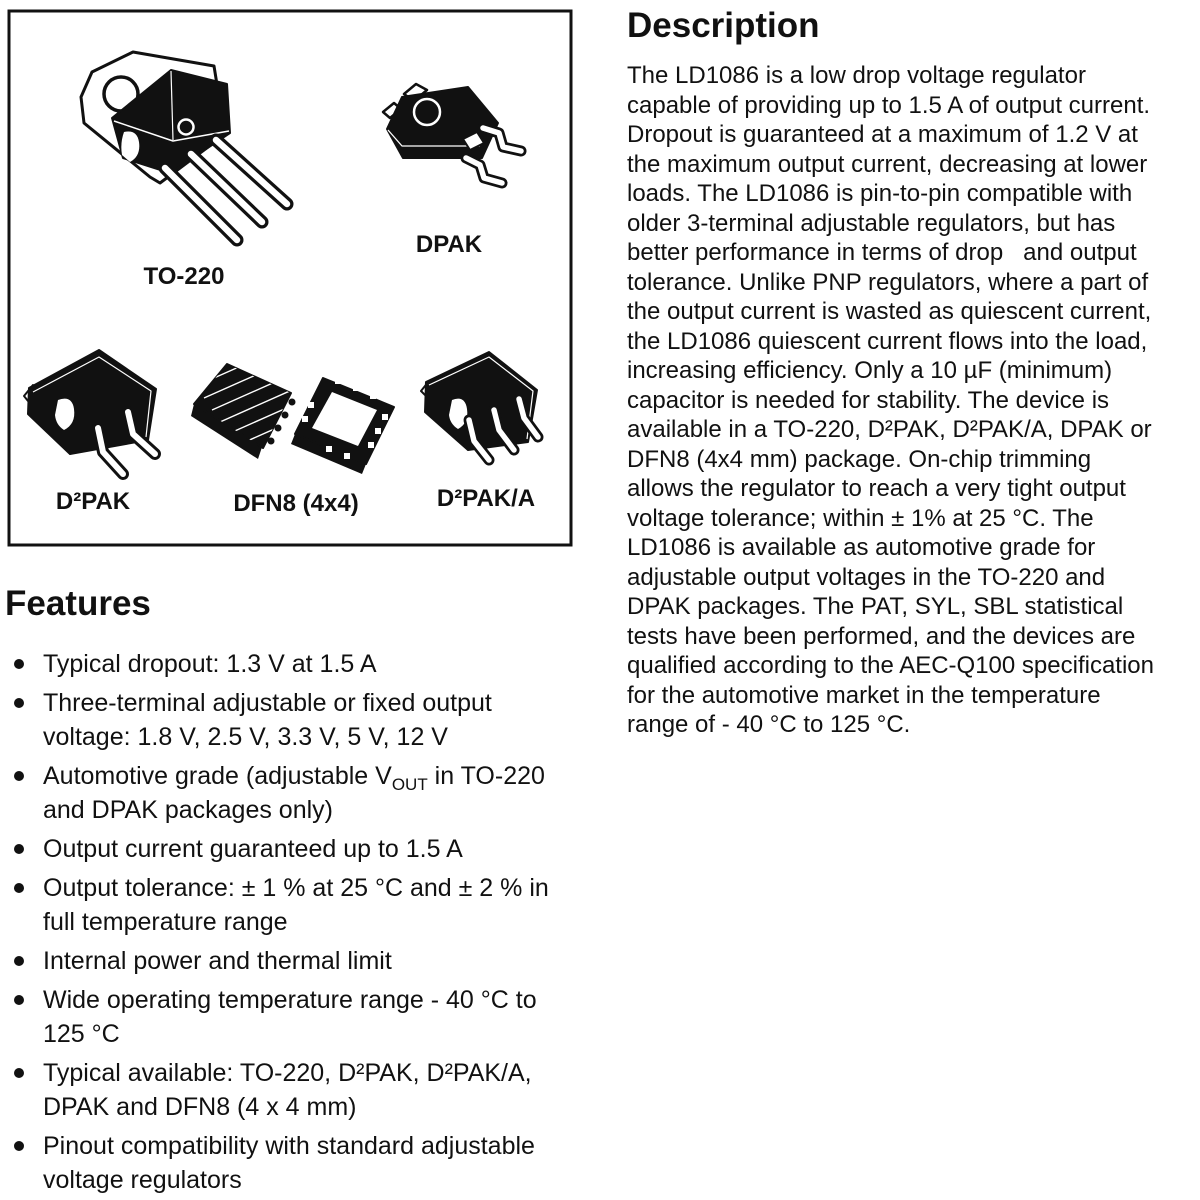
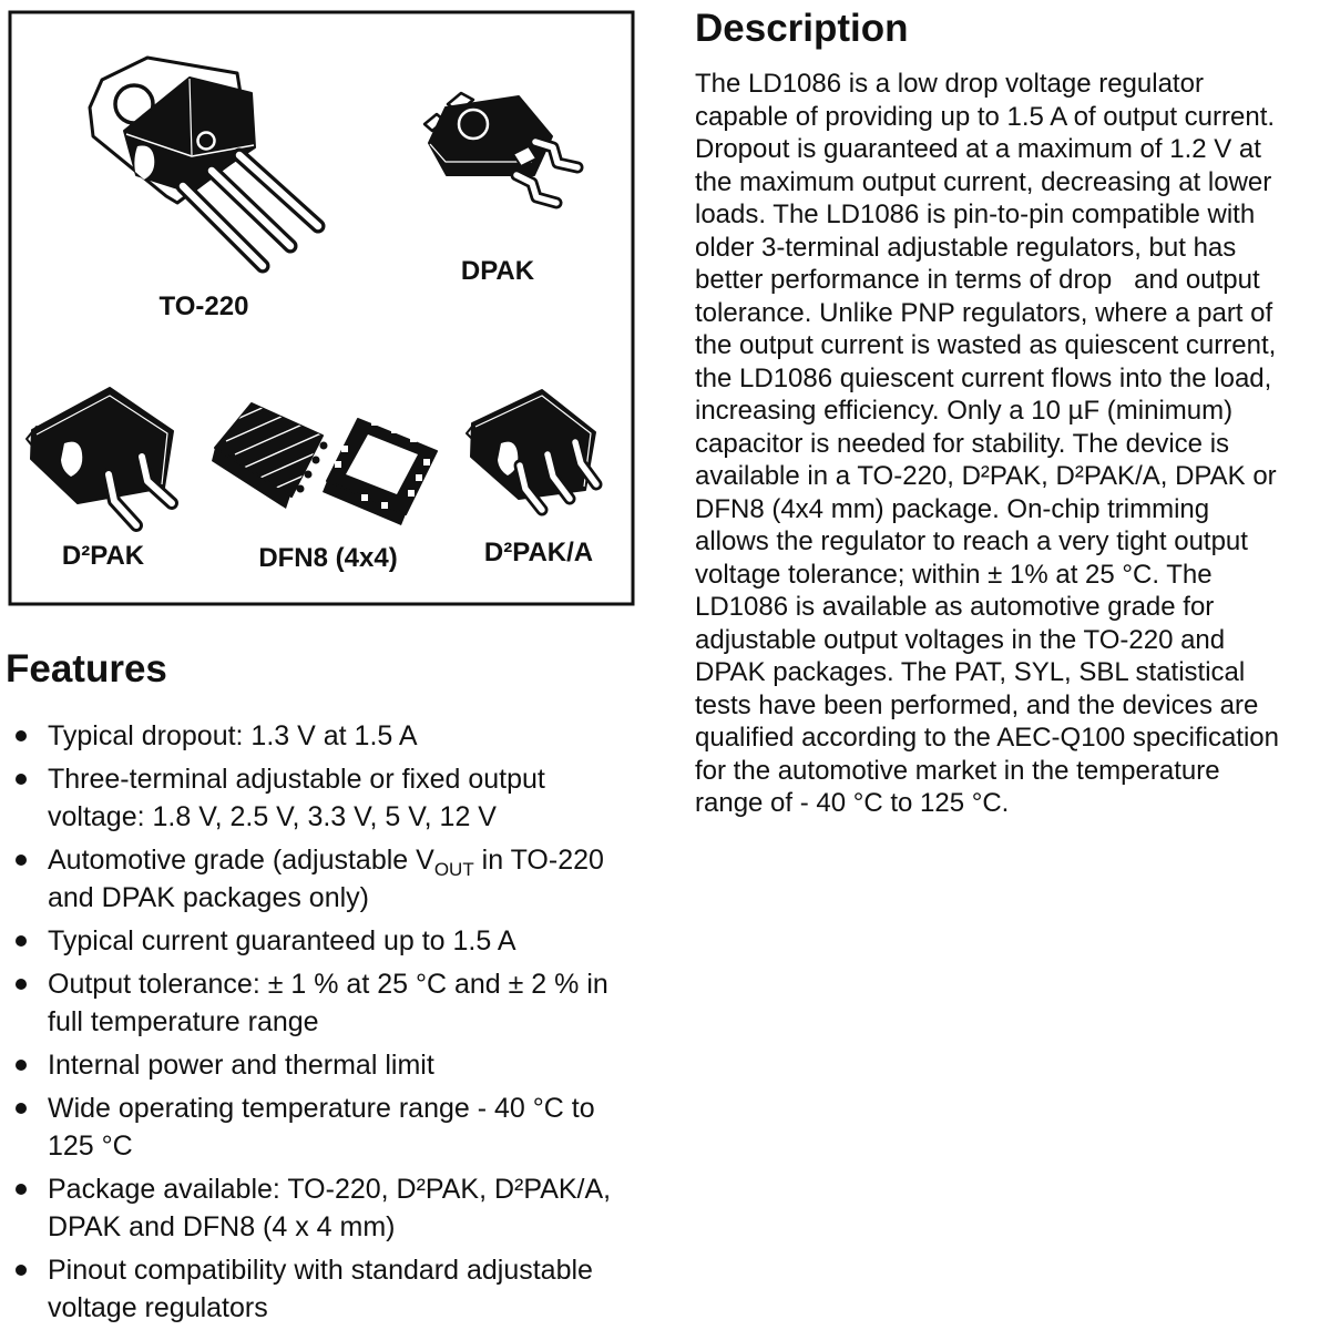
  TO-220
  DPAK
  D²PAK
  DFN8 (4x4)
  D²PAK/A
  Features
  Typical dropout: 1.3 V at 1.5 A
  Three-terminal adjustable or fixed output voltage: 1.8 V, 2.5 V, 3.3 V, 5 V, 12 V
  Automotive grade (adjustable VOUT in TO-220 and DPAK packages only)
- Output current guaranteed up to 1.5 A
+ Typical current guaranteed up to 1.5 A
  Output tolerance: ± 1 % at 25 °C and ± 2 % in full temperature range
  Internal power and thermal limit
  Wide operating temperature range - 40 °C to 125 °C
- Typical available: TO-220, D²PAK, D²PAK/A, DPAK and DFN8 (4 x 4 mm)
+ Package available: TO-220, D²PAK, D²PAK/A, DPAK and DFN8 (4 x 4 mm)
  Pinout compatibility with standard adjustable voltage regulators
  Description
  The LD1086 is a low drop voltage regulator
  capable of providing up to 1.5 A of output current.
  Dropout is guaranteed at a maximum of 1.2 V at
  the maximum output current, decreasing at lower
  loads. The LD1086 is pin-to-pin compatible with
  older 3-terminal adjustable regulators, but has
  better performance in terms of drop and output
  tolerance. Unlike PNP regulators, where a part of
  the output current is wasted as quiescent current,
  the LD1086 quiescent current flows into the load,
  increasing efficiency. Only a 10 µF (minimum)
  capacitor is needed for stability. The device is
  available in a TO-220, D²PAK, D²PAK/A, DPAK or
  DFN8 (4x4 mm) package. On-chip trimming
  allows the regulator to reach a very tight output
  voltage tolerance; within ± 1% at 25 °C. The
  LD1086 is available as automotive grade for
  adjustable output voltages in the TO-220 and
  DPAK packages. The PAT, SYL, SBL statistical
  tests have been performed, and the devices are
  qualified according to the AEC-Q100 specification
  for the automotive market in the temperature
  range of - 40 °C to 125 °C.
